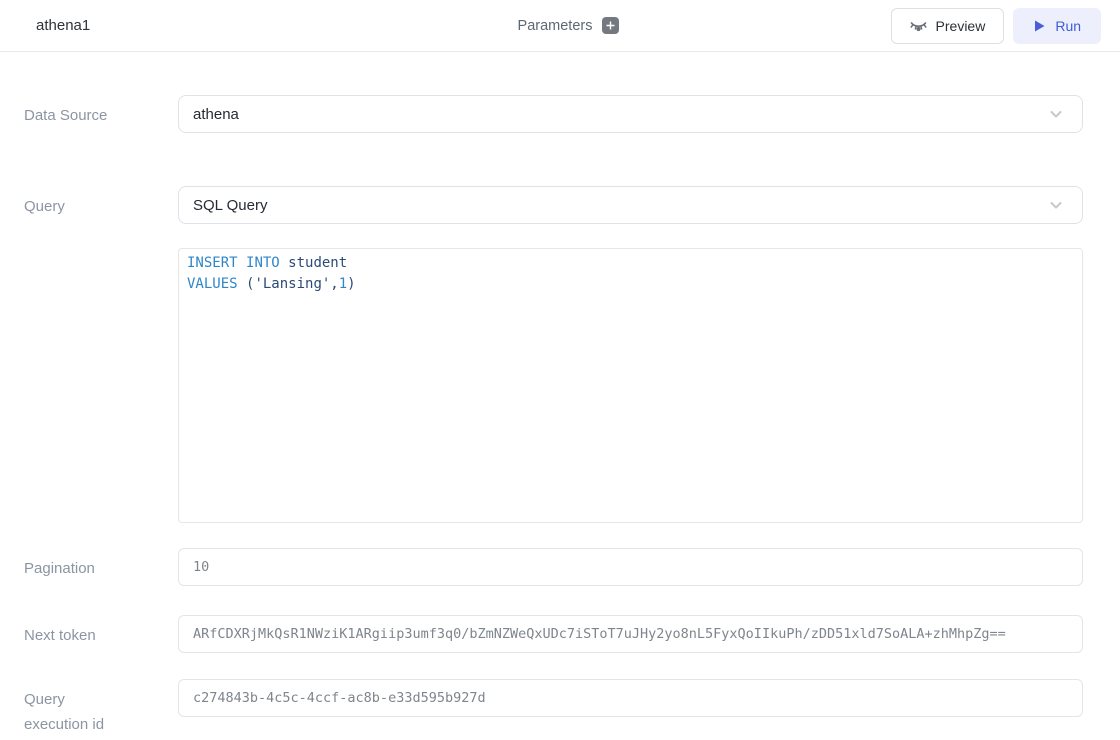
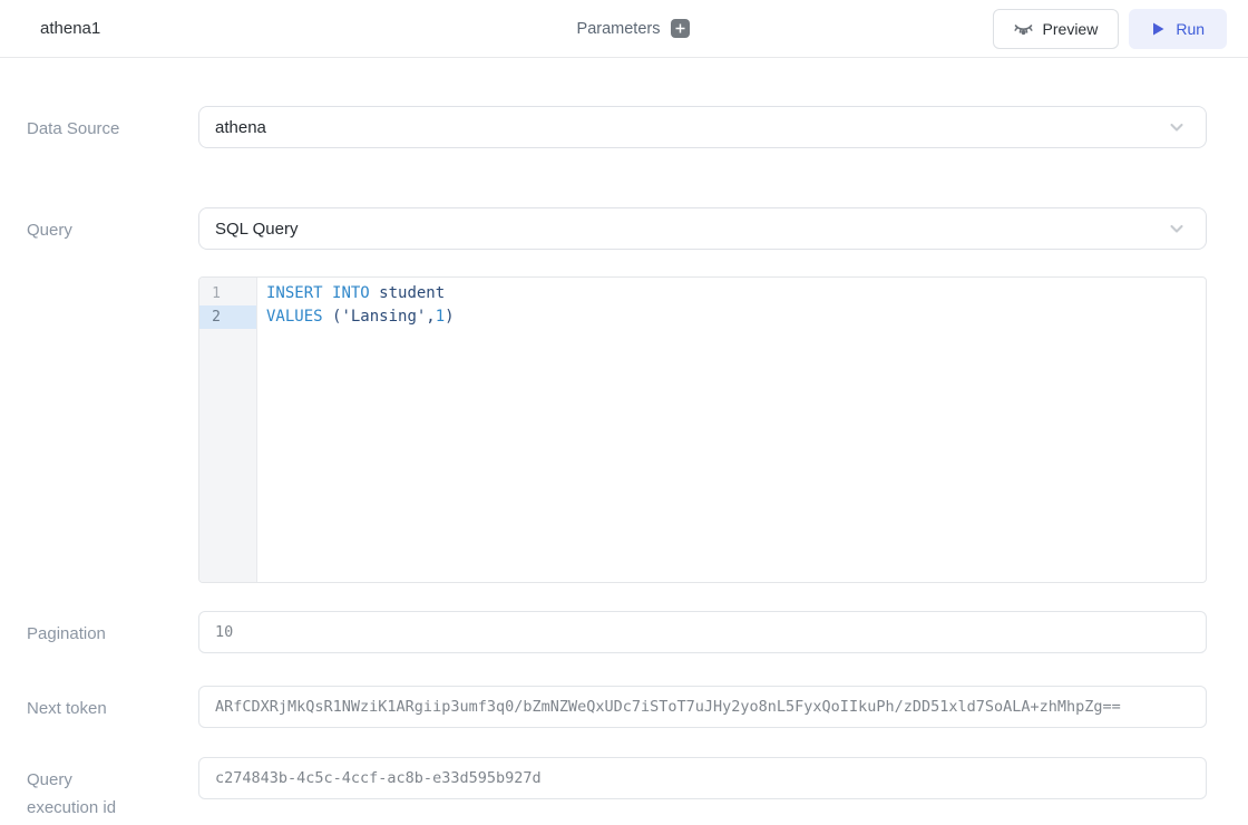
  athena1
  Parameters
  Preview
  Run
  Data Source
  athena
  Query
  SQL Query
+ 1
+ 2
  INSERT INTO student
  VALUES ('Lansing',1)
  Pagination
  10
  Next token
  ARfCDXRjMkQsR1NWziK1ARgiip3umf3q0/bZmNZWeQxUDc7iSToT7uJHy2yo8nL5FyxQoIIkuPh/zDD51xld7SoALA+zhMhpZg==
  Query execution id
  c274843b-4c5c-4ccf-ac8b-e33d595b927d
